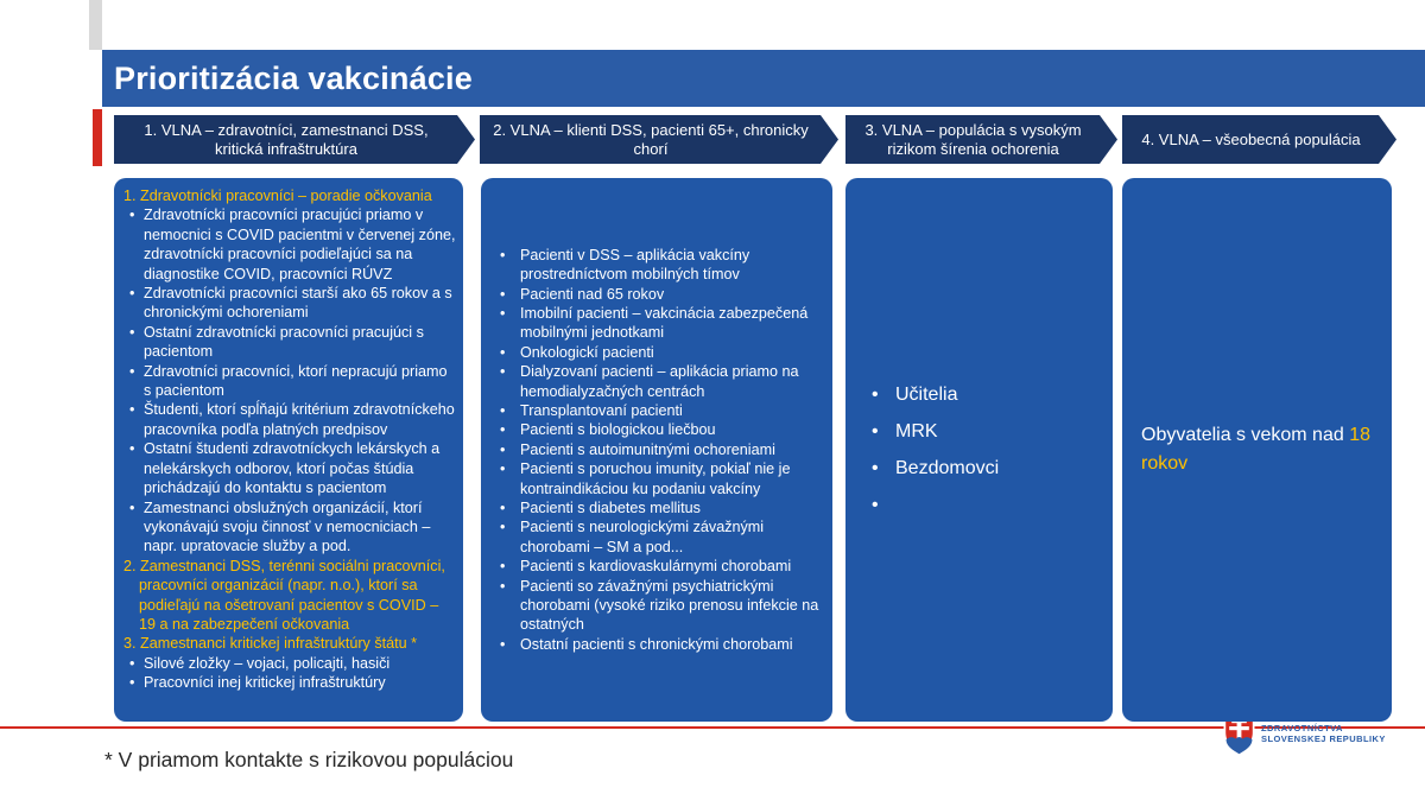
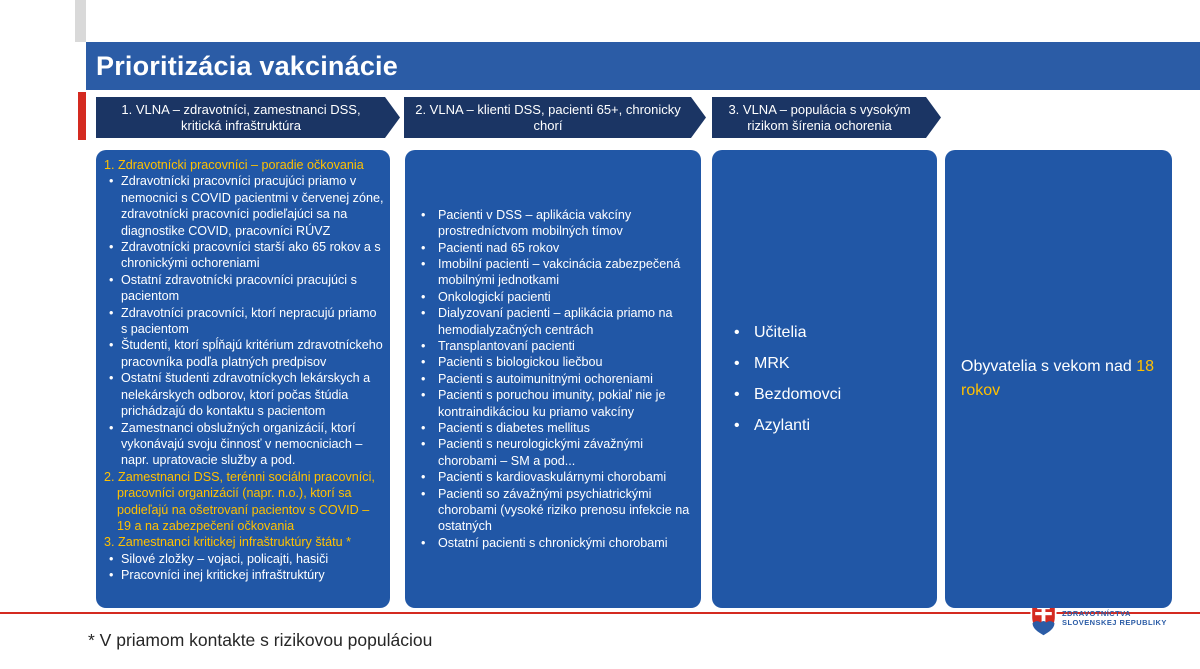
  Prioritizácia vakcinácie
  1. VLNA – zdravotníci, zamestnanci DSS, kritická infraštruktúra
  2. VLNA – klienti DSS, pacienti 65+, chronicky chorí
  3. VLNA – populácia s vysokým rizikom šírenia ochorenia
- 4. VLNA – všeobecná populácia
  1. Zdravotnícki pracovníci – poradie očkovania
  •
  Zdravotnícki pracovníci pracujúci priamo v nemocnici s COVID pacientmi v červenej zóne, zdravotnícki pracovníci podieľajúci sa na diagnostike COVID, pracovníci RÚVZ
  •
  Zdravotnícki pracovníci starší ako 65 rokov a s chronickými ochoreniami
  •
  Ostatní zdravotnícki pracovníci pracujúci s pacientom
  •
  Zdravotníci pracovníci, ktorí nepracujú priamo s pacientom
  •
  Študenti, ktorí spĺňajú kritérium zdravotníckeho pracovníka podľa platných predpisov
  •
  Ostatní študenti zdravotníckych lekárskych a nelekárskych odborov, ktorí počas štúdia prichádzajú do kontaktu s pacientom
  •
  Zamestnanci obslužných organizácií, ktorí vykonávajú svoju činnosť v nemocniciach – napr. upratovacie služby a pod.
  2. Zamestnanci DSS, terénni sociálni pracovníci, pracovníci organizácií (napr. n.o.), ktorí sa podieľajú na ošetrovaní pacientov s COVID – 19 a na zabezpečení očkovania
  3. Zamestnanci kritickej infraštruktúry štátu *
  •
  Silové zložky – vojaci, policajti, hasiči
  •
  Pracovníci inej kritickej infraštruktúry
  •
  Pacienti v DSS – aplikácia vakcíny prostredníctvom mobilných tímov
  •
  Pacienti nad 65 rokov
  •
  Imobilní pacienti – vakcinácia zabezpečená mobilnými jednotkami
  •
  Onkologickí pacienti
  •
  Dialyzovaní pacienti – aplikácia priamo na hemodialyzačných centrách
  •
  Transplantovaní pacienti
  •
  Pacienti s biologickou liečbou
  •
  Pacienti s autoimunitnými ochoreniami
  •
- Pacienti s poruchou imunity, pokiaľ nie je kontraindikáciou ku podaniu vakcíny
+ Pacienti s poruchou imunity, pokiaľ nie je kontraindikáciou ku priamo vakcíny
  •
  Pacienti s diabetes mellitus
  •
  Pacienti s neurologickými závažnými chorobami – SM a pod...
  •
  Pacienti s kardiovaskulárnymi chorobami
  •
  Pacienti so závažnými psychiatrickými chorobami (vysoké riziko prenosu infekcie na ostatných
  •
  Ostatní pacienti s chronickými chorobami
  •
  Učitelia
  •
  MRK
  •
  Bezdomovci
  •
+ Azylanti
  Obyvatelia s vekom nad 18 rokov
  ZDRAVOTNÍCTVA
  SLOVENSKEJ REPUBLIKY
  * V priamom kontakte s rizikovou populáciou
